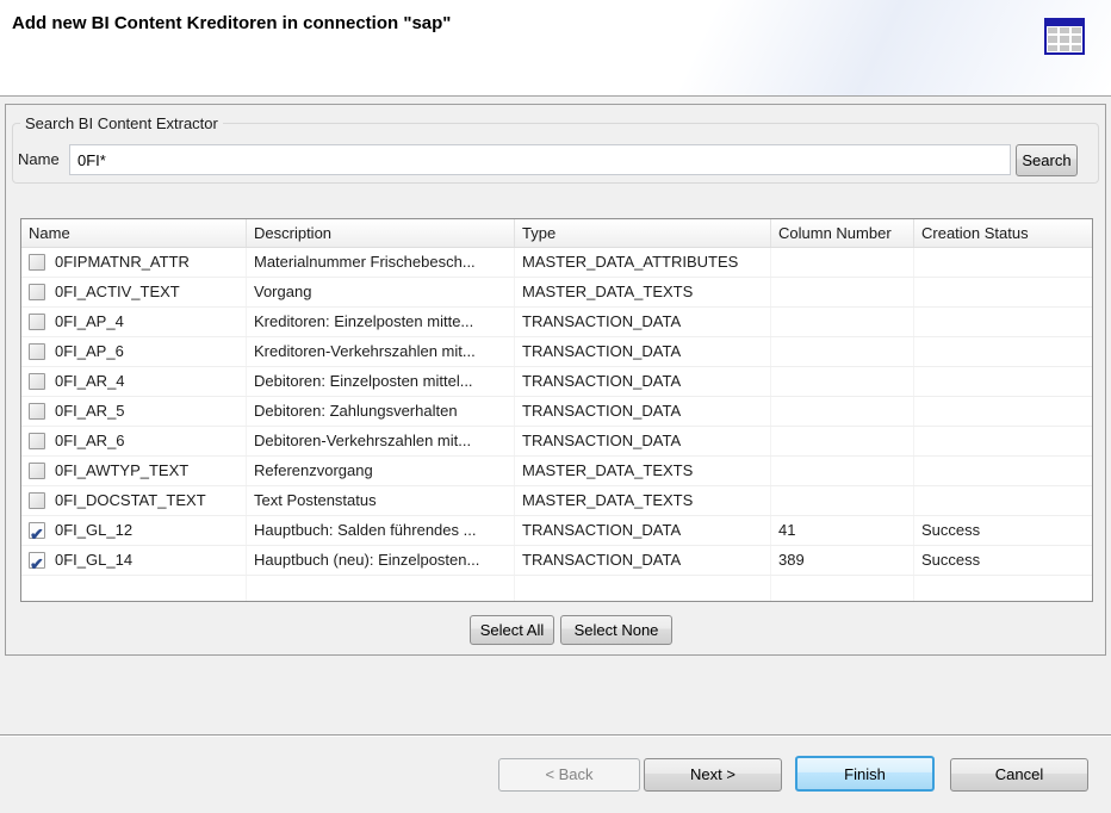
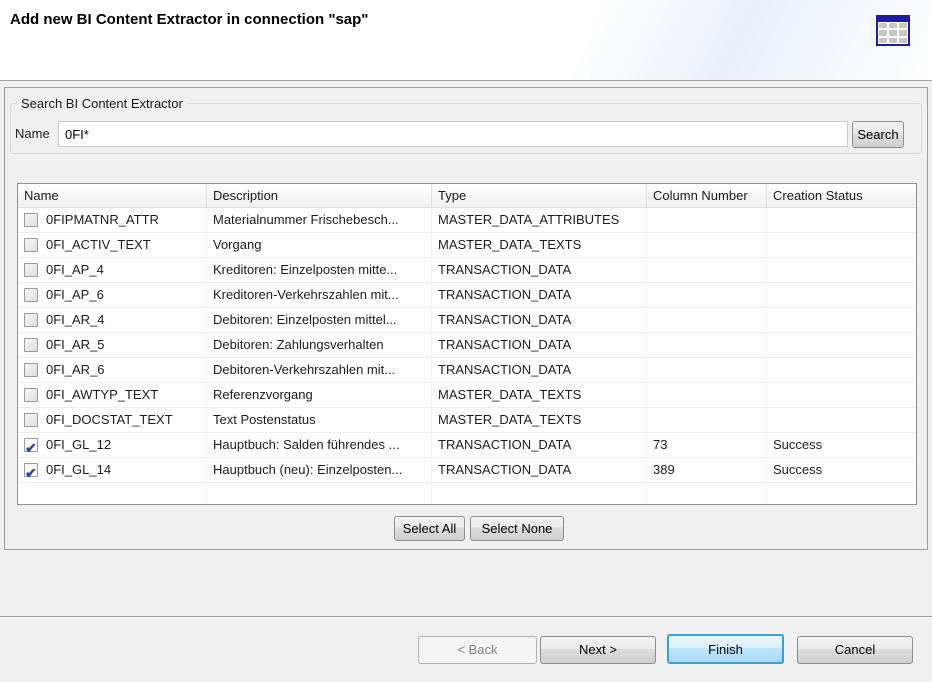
- Add new BI Content Kreditoren in connection "sap"
+ Add new BI Content Extractor in connection "sap"
  Search BI Content Extractor
  Name
  0FI*
  Search
  Name
  Description
  Type
  Column Number
  Creation Status
  0FIPMATNR_ATTR
  Materialnummer Frischebesch...
  MASTER_DATA_ATTRIBUTES
  0FI_ACTIV_TEXT
  Vorgang
  MASTER_DATA_TEXTS
  0FI_AP_4
  Kreditoren: Einzelposten mitte...
  TRANSACTION_DATA
  0FI_AP_6
  Kreditoren-Verkehrszahlen mit...
  TRANSACTION_DATA
  0FI_AR_4
  Debitoren: Einzelposten mittel...
  TRANSACTION_DATA
  0FI_AR_5
  Debitoren: Zahlungsverhalten
  TRANSACTION_DATA
  0FI_AR_6
  Debitoren-Verkehrszahlen mit...
  TRANSACTION_DATA
  0FI_AWTYP_TEXT
  Referenzvorgang
  MASTER_DATA_TEXTS
  0FI_DOCSTAT_TEXT
  Text Postenstatus
  MASTER_DATA_TEXTS
  0FI_GL_12
  Hauptbuch: Salden führendes ...
  TRANSACTION_DATA
- 41
+ 73
  Success
  0FI_GL_14
  Hauptbuch (neu): Einzelposten...
  TRANSACTION_DATA
  389
  Success
  Select All
  Select None
  < Back
  Next >
  Finish
  Cancel
